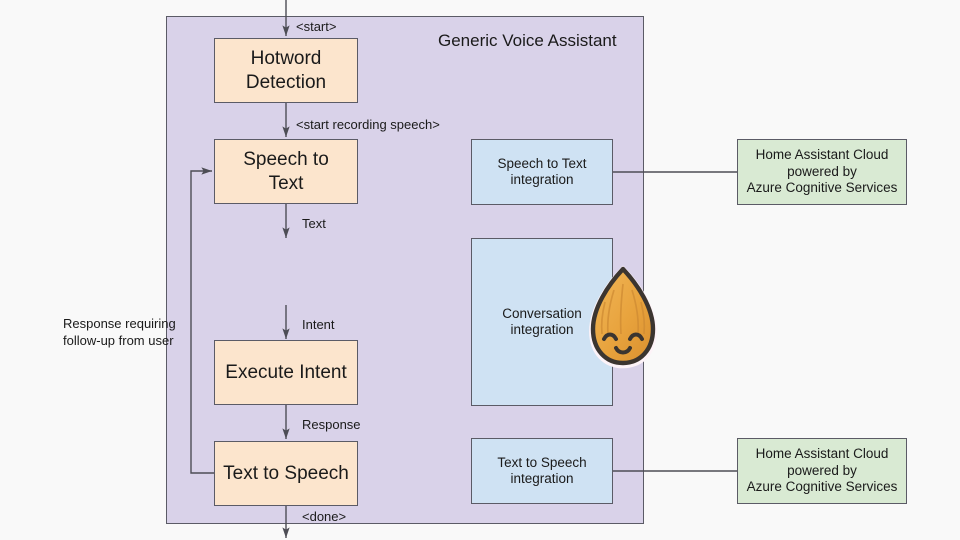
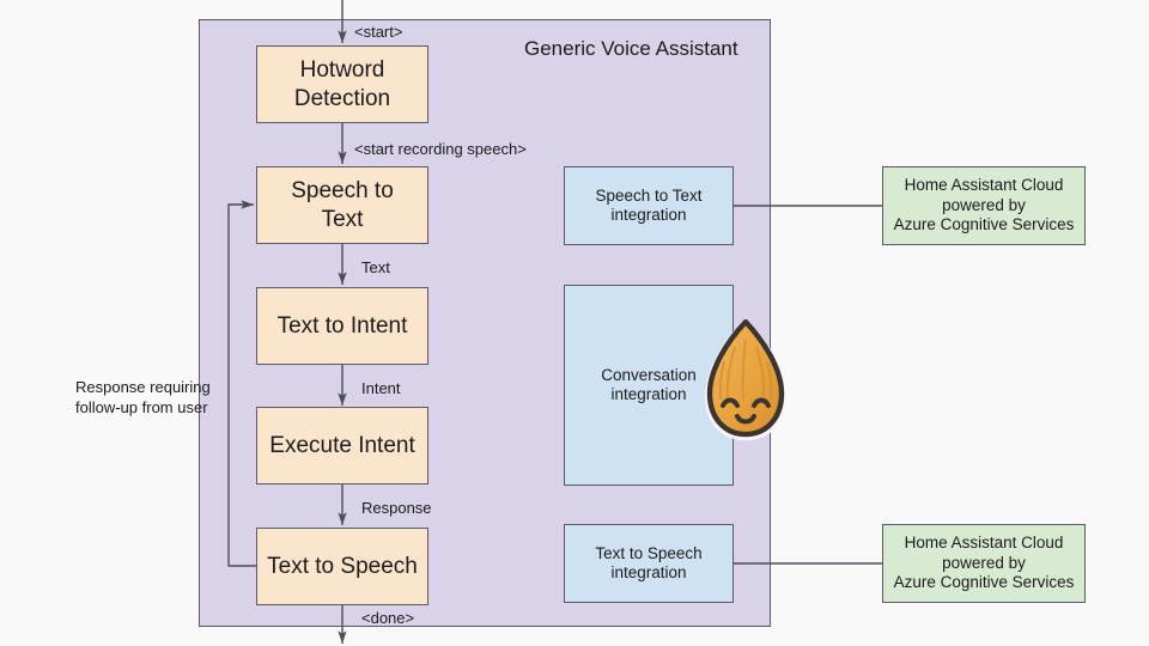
  Generic Voice Assistant
  Hotword
  Detection
  Speech to
  Text
+ Text to Intent
  Execute Intent
  Text to Speech
  Speech to Text
  integration
  Conversation
  integration
  Text to Speech
  integration
  Home Assistant Cloud
  powered by
  Azure Cognitive Services
  Home Assistant Cloud
  powered by
  Azure Cognitive Services
  <start>
  <start recording speech>
  Text
  Intent
  Response
  <done>
  Response requiring
  follow-up from user
